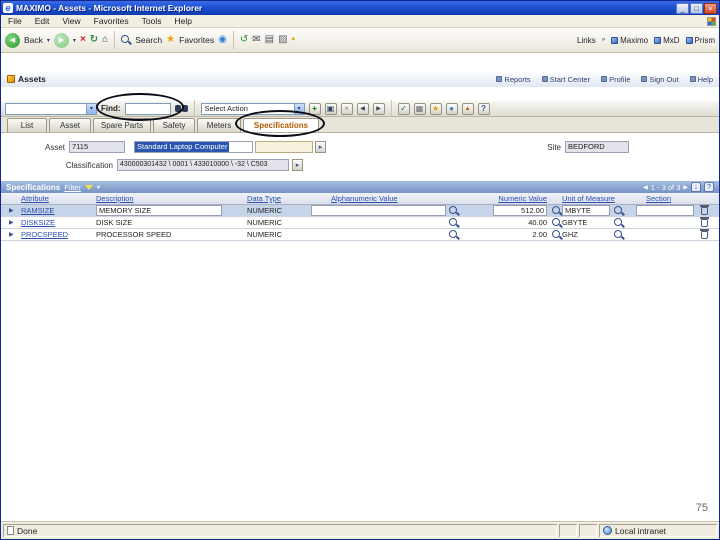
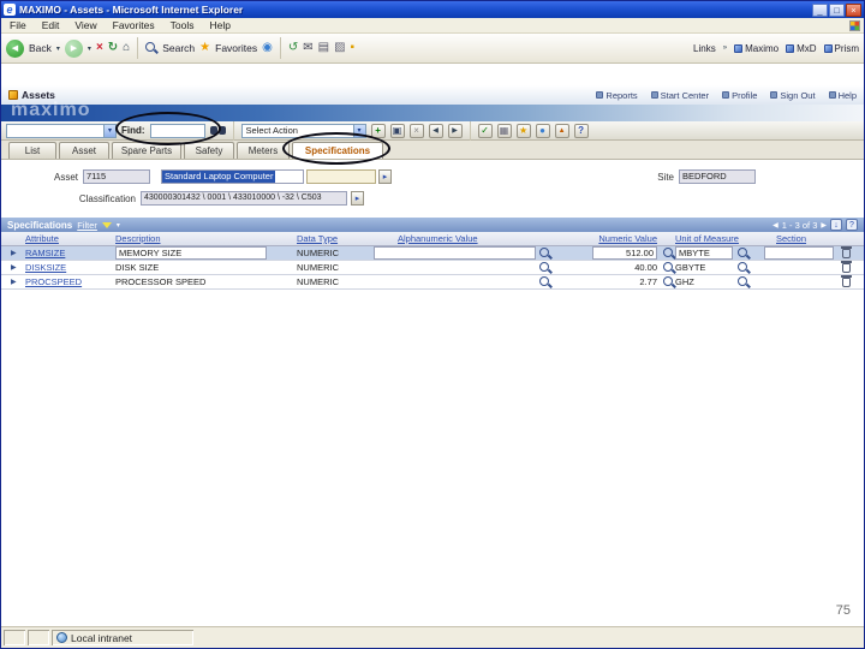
  e
  MAXIMO - Assets - Microsoft Internet Explorer
  _
  □
  ×
  File
  Edit
  View
  Favorites
  Tools
  Help
  Back
  ×
  ↻
  ⌂
  Search
  ★
  Favorites
  ◉
  ↺
  ✉
  ▤
  ▨
  ▪
  Links
  Maximo
  MxD
  Prism
  Assets
  Reports
  Start Center
  Profile
  Sign Out
  Help
+ maximo
  Find:
  Select Action
  +
  ▣
  ×
  ✓
  ▦
  ★
  ●
  ?
  List
  Asset
  Spare Parts
  Safety
  Meters
  Specifications
  Asset
  7115
  Standard Laptop Computer
  Site
  BEDFORD
  Classification
  Specifications
  Filter
  1 - 3 of 3
  Attribute
  Description
  Data Type
  Alphanumeric Value
  Numeric Value
  Unit of Measure
  Section
  RAMSIZE
  MEMORY SIZE
  NUMERIC
  512.00
  MBYTE
  DISKSIZE
  DISK SIZE
  NUMERIC
  40.00
  GBYTE
  PROCSPEED
  PROCESSOR SPEED
  NUMERIC
- 2.00
+ 2.77
  GHZ
  75
- Done
  Local intranet
